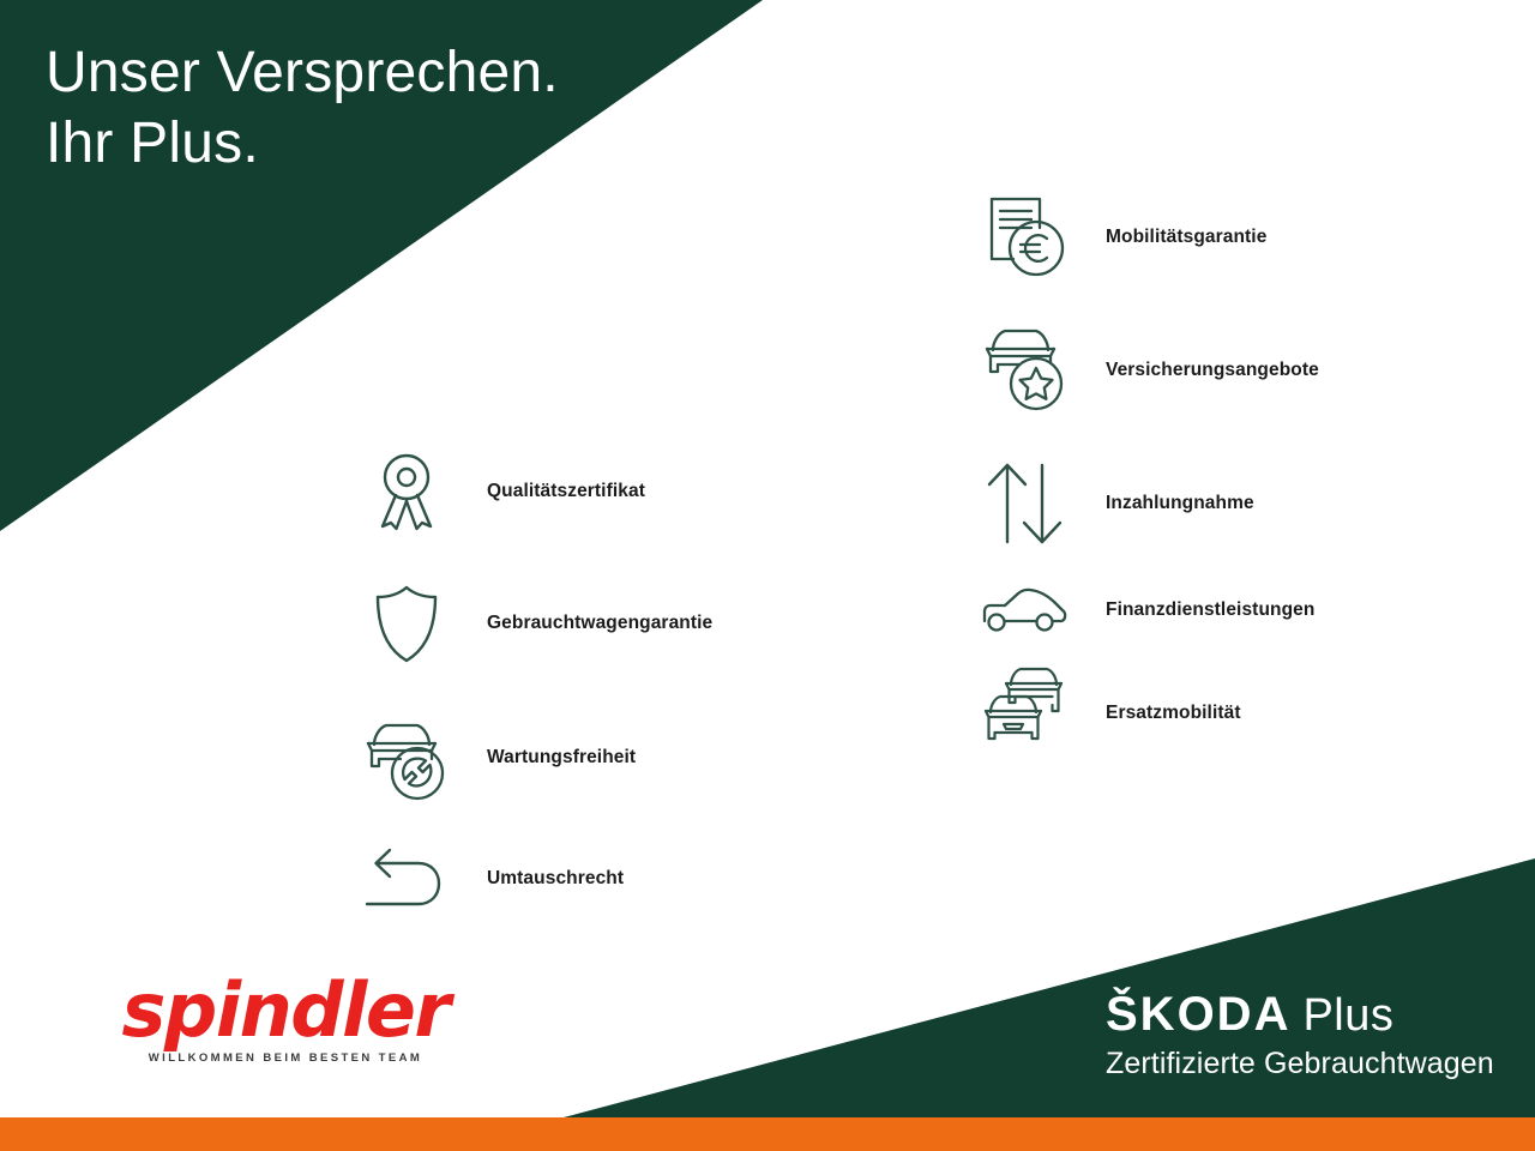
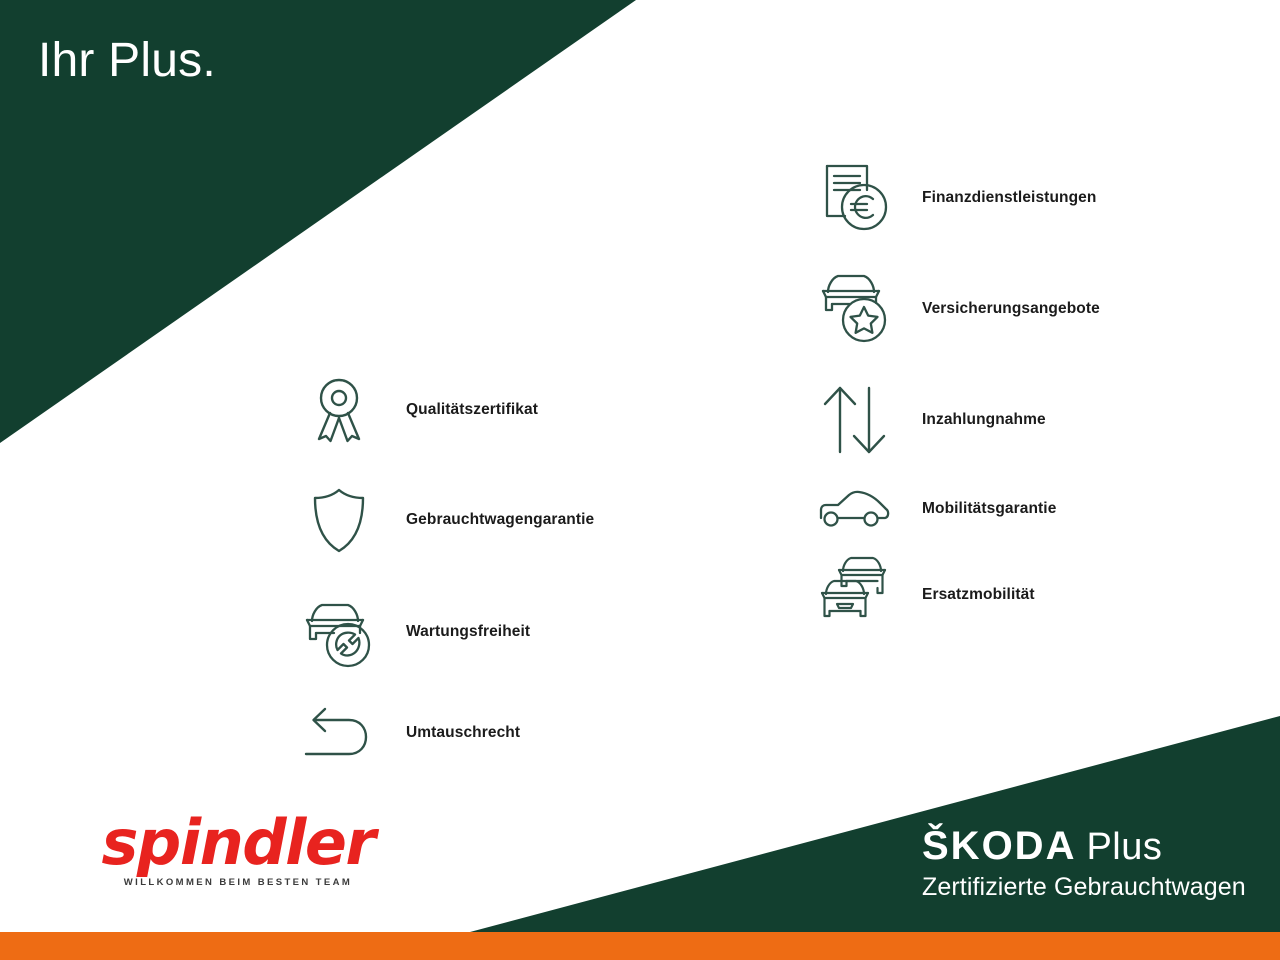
- Unser Versprechen.
  Ihr Plus.
  Qualitätszertifikat
  Gebrauchtwagengarantie
  Wartungsfreiheit
  Umtauschrecht
- Mobilitätsgarantie
+ Finanzdienstleistungen
  Versicherungsangebote
  Inzahlungnahme
- Finanzdienstleistungen
+ Mobilitätsgarantie
  Ersatzmobilität
  spindler
  WILLKOMMEN BEIM BESTEN TEAM
  ŠKODA Plus
  Zertifizierte Gebrauchtwagen
